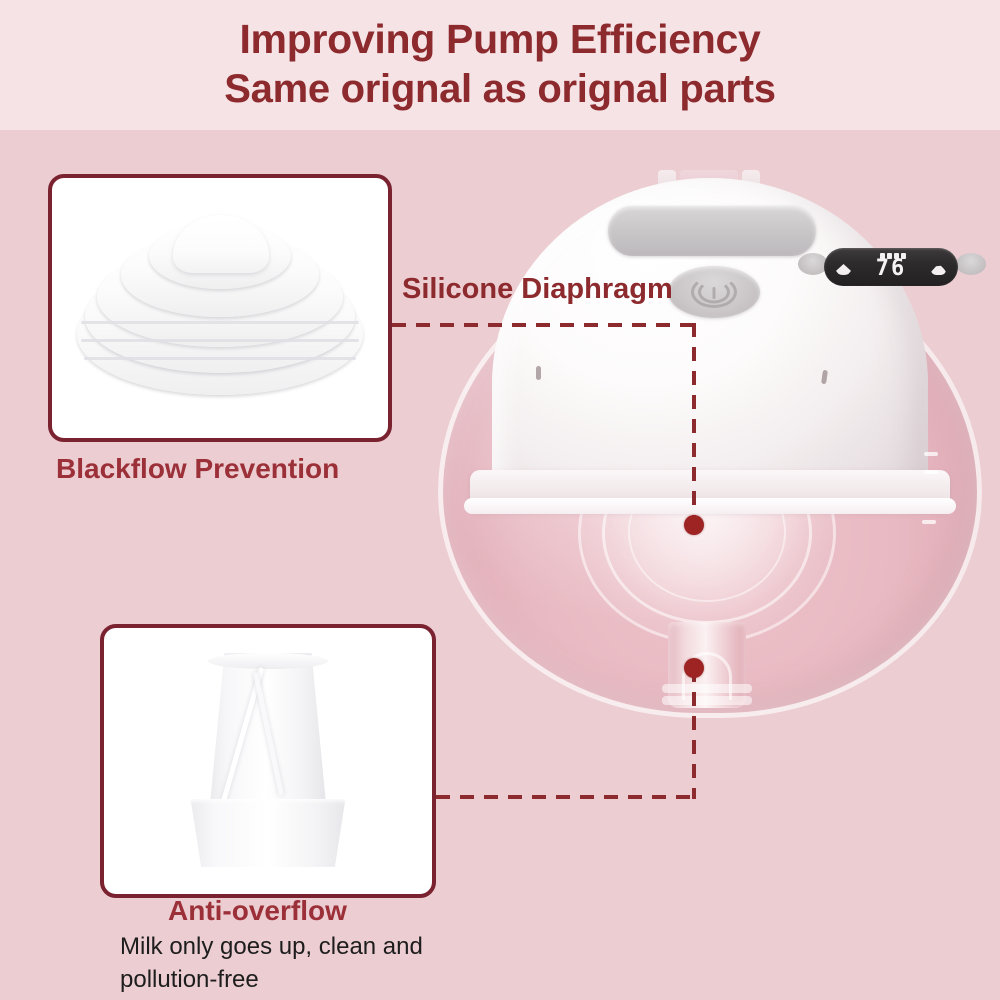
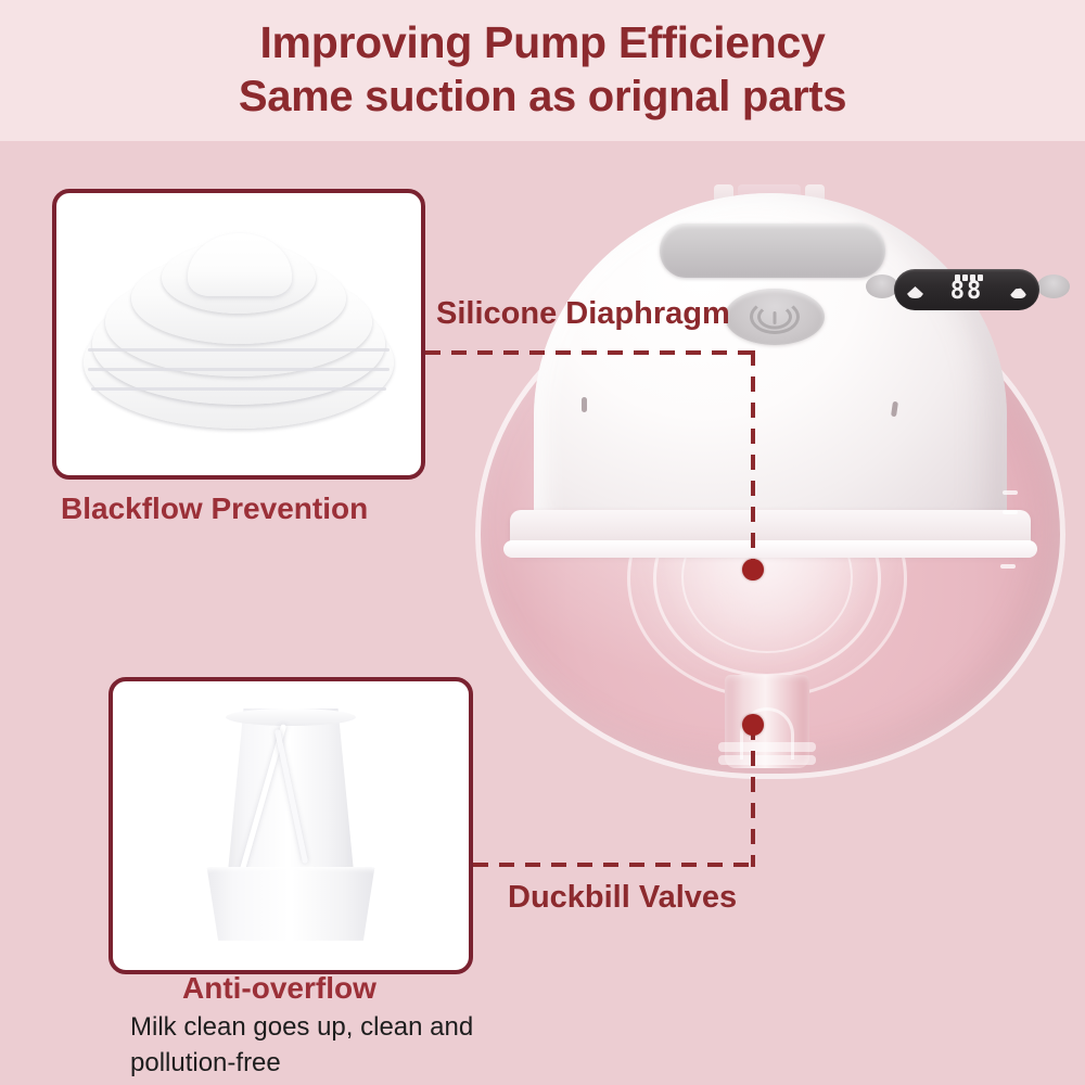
  Improving Pump Efficiency
- Same orignal as orignal parts
+ Same suction as orignal parts
- 76
+ 88
  Silicone Diaphragm
+ Duckbill Valves
  Blackflow Prevention
  Anti-overflow
- Milk only goes up, clean and pollution-free
+ Milk clean goes up, clean and pollution-free
